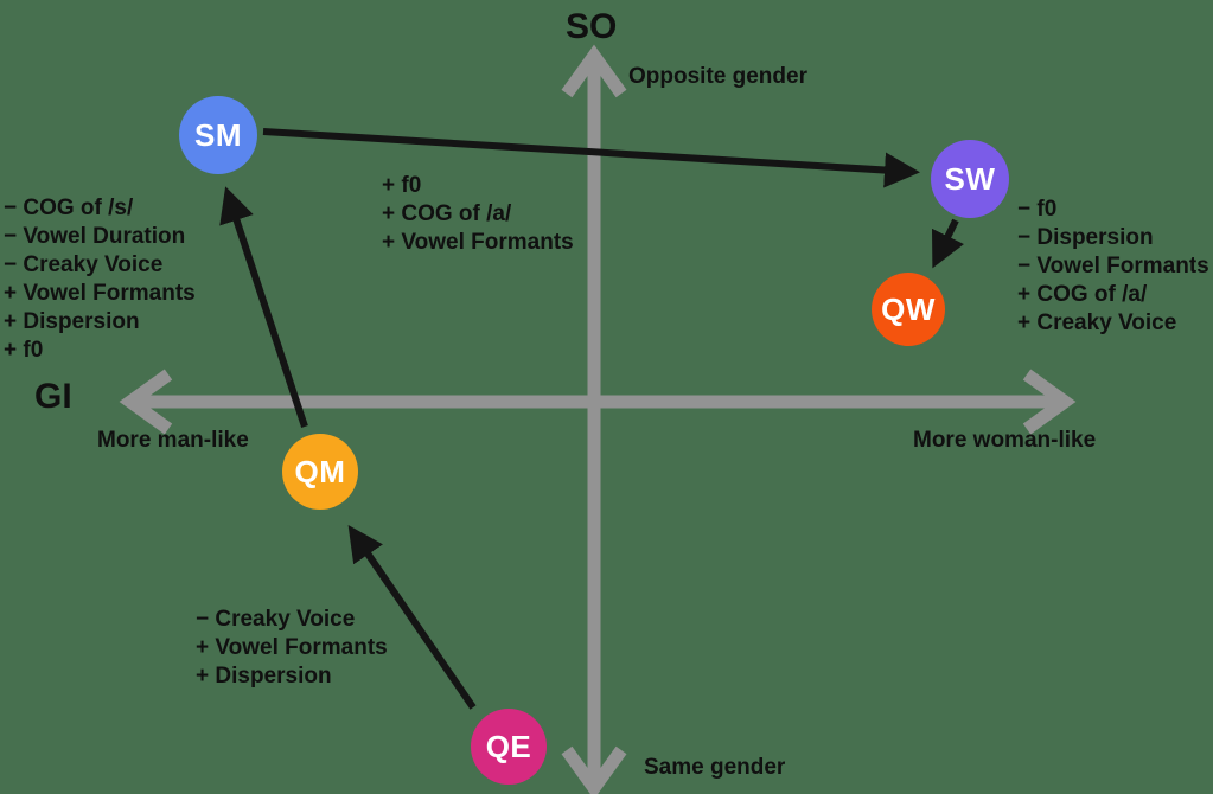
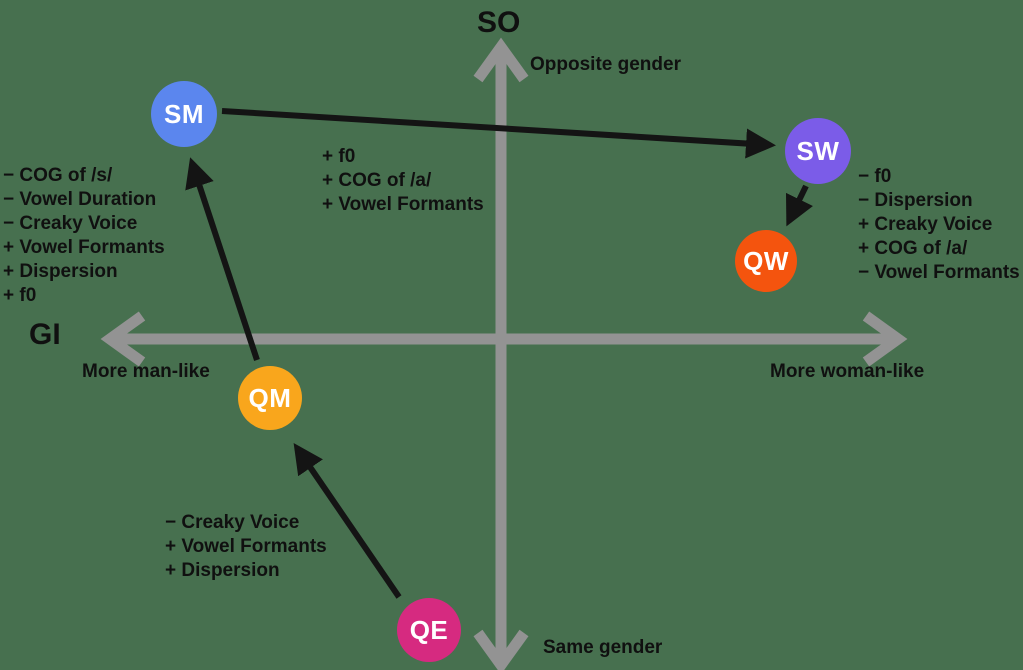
  SO
  Opposite gender
  Same gender
  GI
  More man-like
  More woman-like
  SM
  SW
  QW
  QM
  QE
  − COG of /s/
  − Vowel Duration
  − Creaky Voice
  + Vowel Formants
  + Dispersion
  + f0
  + f0
  + COG of /a/
  + Vowel Formants
  − f0
  − Dispersion
- − Vowel Formants
+ + Creaky Voice
  + COG of /a/
- + Creaky Voice
+ − Vowel Formants
  − Creaky Voice
  + Vowel Formants
  + Dispersion
